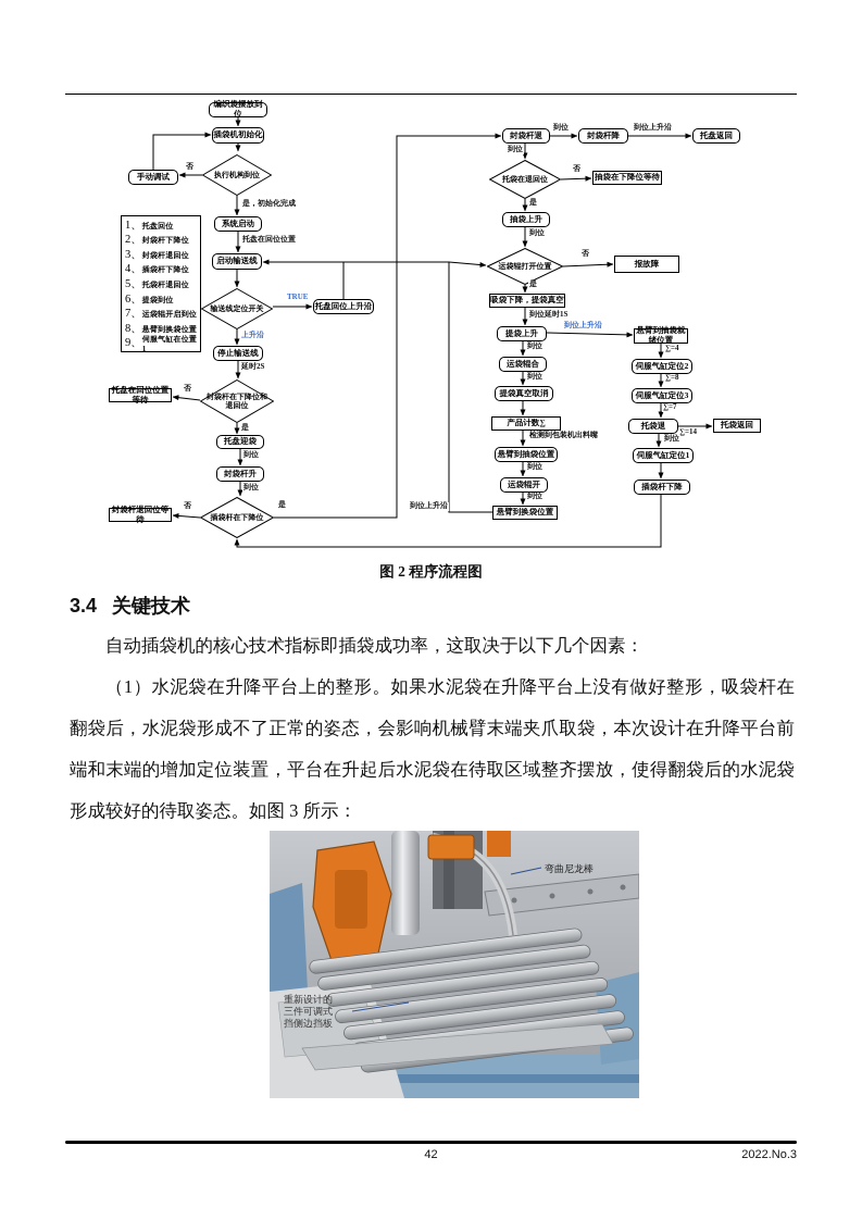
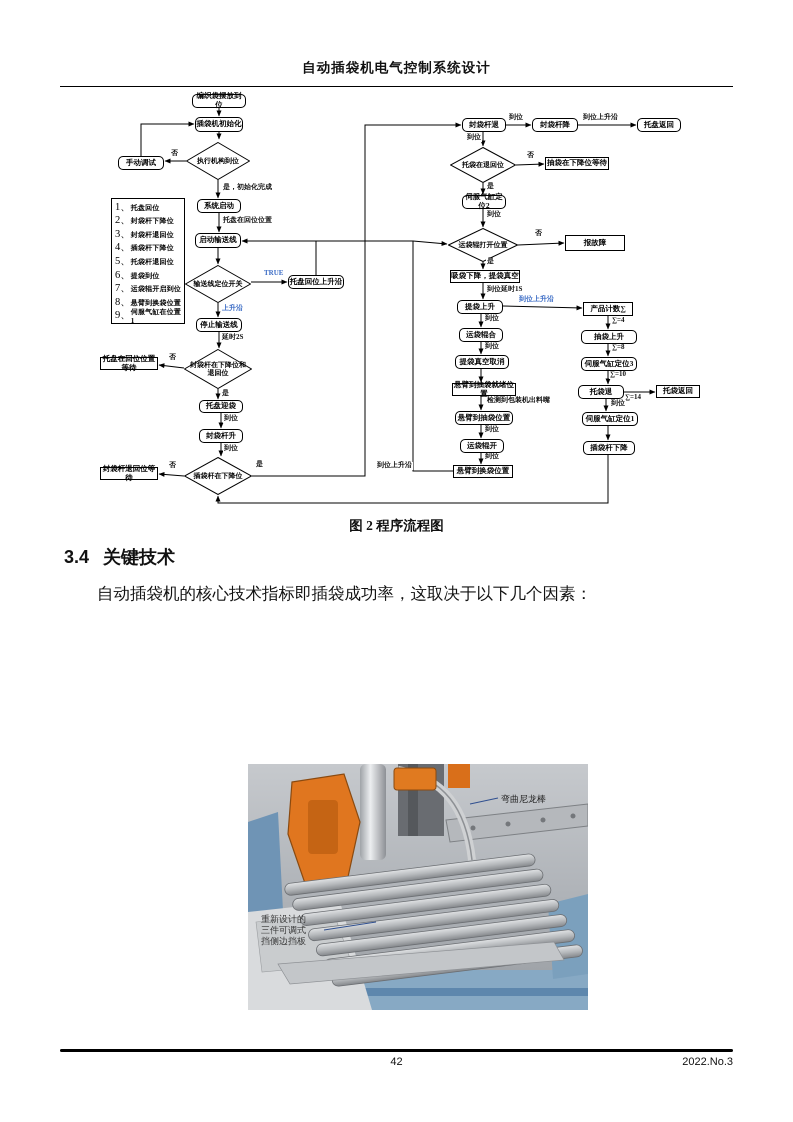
+ 自动插袋机电气控制系统设计
  编织袋摆放到位
  插袋机初始化
  执行机构到位
  手动调试
  系统启动
  启动输送线
  输送线定位开关
  托盘回位上升沿
  停止输送线
  封袋杆在下降位和
  退回位
  托盘在回位位置等待
  托盘迎袋
  封袋杆升
  插袋杆在下降位
  封袋杆退回位等待
  封袋杆退
  封袋杆降
  托盘返回
  托袋在退回位
  抽袋在下降位等待
- 抽袋上升
+ 伺服气缸定位2
  运袋辊打开位置
  报故障
  吸袋下降，提袋真空
  提袋上升
  运袋辊合
  提袋真空取消
- 产品计数∑
+ 悬臂到抽袋就绪位置
  悬臂到抽袋位置
  运袋辊开
  悬臂到换袋位置
- 悬臂到抽袋就绪位置
+ 产品计数∑
- 伺服气缸定位2
+ 抽袋上升
  伺服气缸定位3
  托袋退
  托袋返回
  伺服气缸定位1
  插袋杆下降
  1、
  托盘回位
  2、
  封袋杆下降位
  3、
  封袋杆退回位
  4、
  插袋杆下降位
  5、
  托袋杆退回位
  6、
  提袋到位
  7、
  运袋辊开启到位
  8、
  悬臂到换袋位置
  9、
  伺服气缸在位置1
  否
  是，初始化完成
  托盘在回位位置
  TRUE
  上升沿
  延时2S
  否
  是
  到位
  到位
  否
  是
  到位
  到位上升沿
  到位
  否
  是
  到位
  否
  是
  到位延时1S
  到位上升沿
  到位
  到位
  检测到包装机出料嘴
  到位
  到位
  到位上升沿
  ∑=4
  ∑=8
- ∑=7
+ ∑=10
  ∑=14
  到位
  图 2 程序流程图
  3.4 关键技术
  自动插袋机的核心技术指标即插袋成功率，这取决于以下几个因素：
- （1）水泥袋在升降平台上的整形。如果水泥袋在升降平台上没有做好整形，吸袋杆在翻袋后，水泥袋形成不了正常的姿态，会影响机械臂末端夹爪取袋，本次设计在升降平台前端和末端的增加定位装置，平台在升起后水泥袋在待取区域整齐摆放，使得翻袋后的水泥袋形成较好的待取姿态。如图 3 所示：
  弯曲尼龙棒
  重新设计的
  三件可调式
  挡侧边挡板
  42
  2022.No.3
